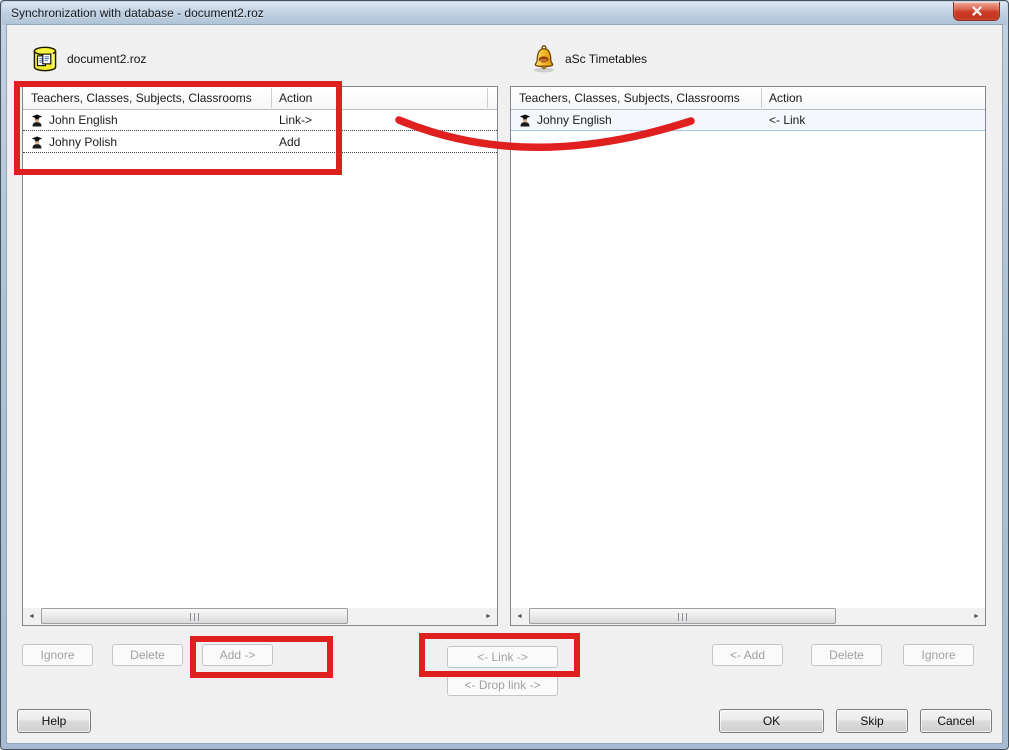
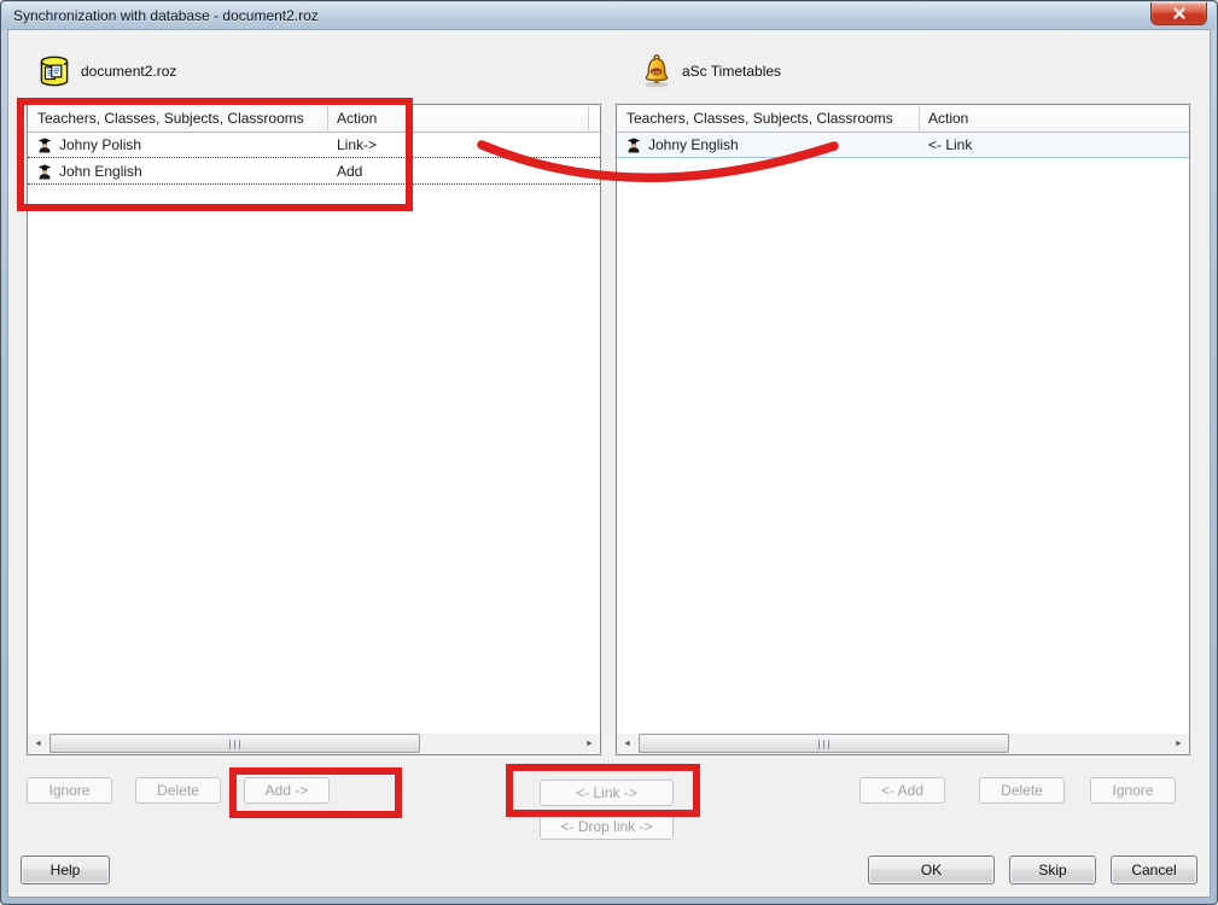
  Synchronization with database - document2.roz
  document2.roz
  aSc Timetables
  Teachers, Classes, Subjects, Classrooms
  Action
- John English
+ Johny Polish
  Link->
- Johny Polish
+ John English
  Add
  Teachers, Classes, Subjects, Classrooms
  Action
  Johny English
  <- Link
  Ignore
  Delete
  Add ->
  <- Link ->
  <- Drop link ->
  <- Add
  Delete
  Ignore
  Help
  OK
  Skip
  Cancel
